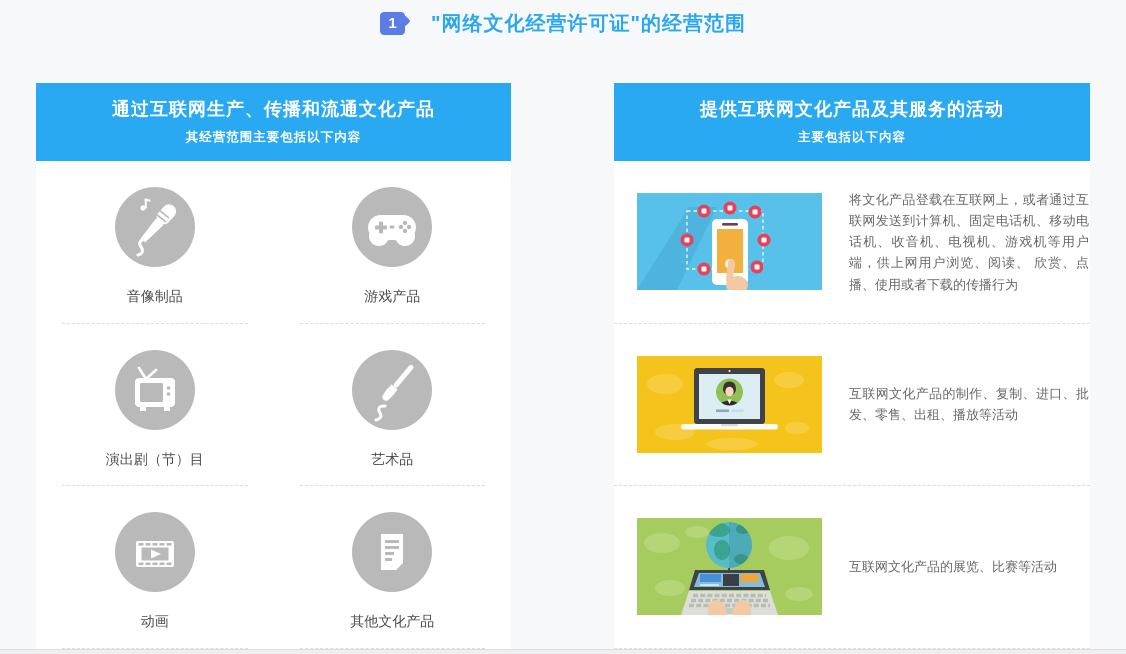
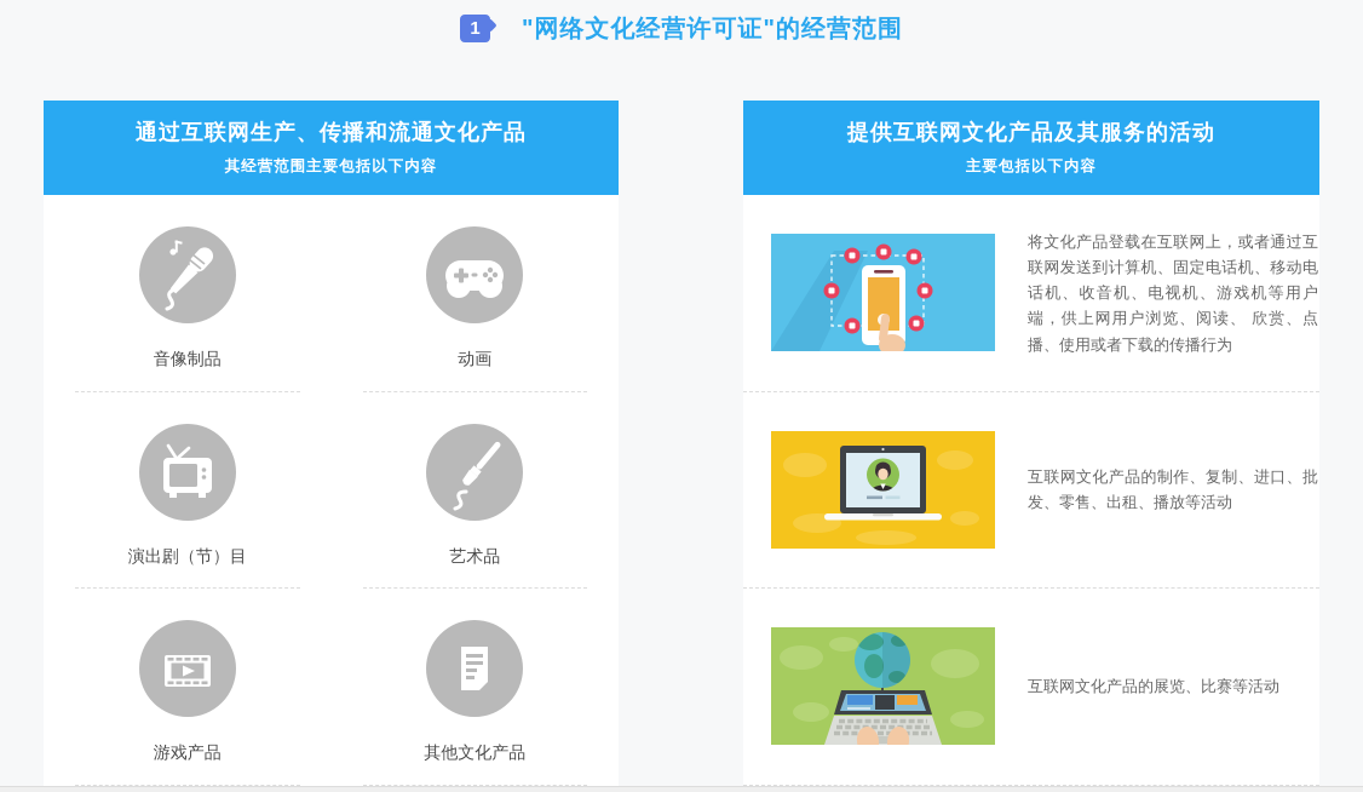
  1
  "网络文化经营许可证"的经营范围
  通过互联网生产、传播和流通文化产品
  其经营范围主要包括以下内容
  音像制品
- 游戏产品
+ 动画
  演出剧（节）目
  艺术品
- 动画
+ 游戏产品
  其他文化产品
  提供互联网文化产品及其服务的活动
  主要包括以下内容
  将文化产品登载在互联网上，或者通过互联网发送到计算机、固定电话机、移动电话机、收音机、电视机、游戏机等用户端，供上网用户浏览、阅读、 欣赏、点播、使用或者下载的传播行为
  互联网文化产品的制作、复制、进口、批发、零售、出租、播放等活动
  互联网文化产品的展览、比赛等活动
